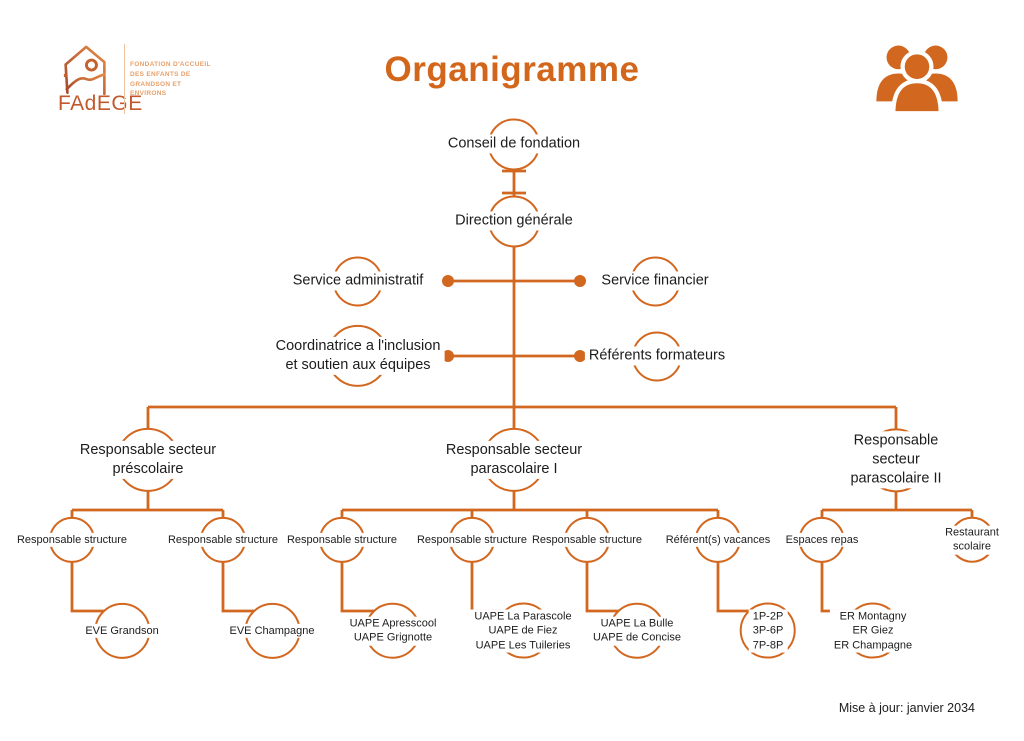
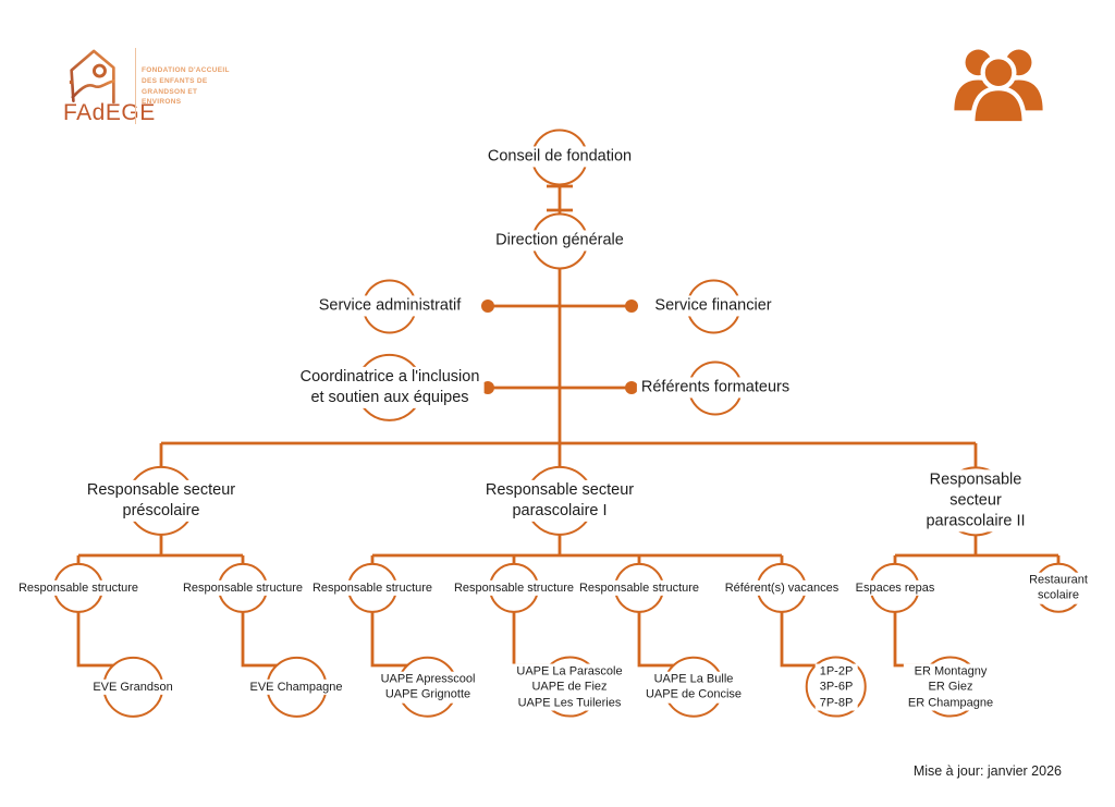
  FAdEGE
- Organigramme
  Conseil de fondation
  Direction générale
  Service administratif
  Service financier
  Coordinatrice a l'inclusion
  et soutien aux équipes
  Référents formateurs
  Responsable secteur
  préscolaire
  Responsable secteur
  parascolaire I
  Responsable secteur
  parascolaire II
  Responsable structure
  Responsable structure
  Responsable structure
  Responsable structure
  Responsable structure
  Référent(s) vacances
  Espaces repas
  Restaurant scolaire
  EVE Grandson
  EVE Champagne
  UAPE Apresscool
  UAPE Grignotte
  UAPE La Parascole
  UAPE de Fiez
  UAPE Les Tuileries
  UAPE La Bulle
  UAPE de Concise
  1P-2P
  3P-6P
  7P-8P
  ER Montagny
  ER Giez
  ER Champagne
- Mise à jour: janvier 2034
+ Mise à jour: janvier 2026
